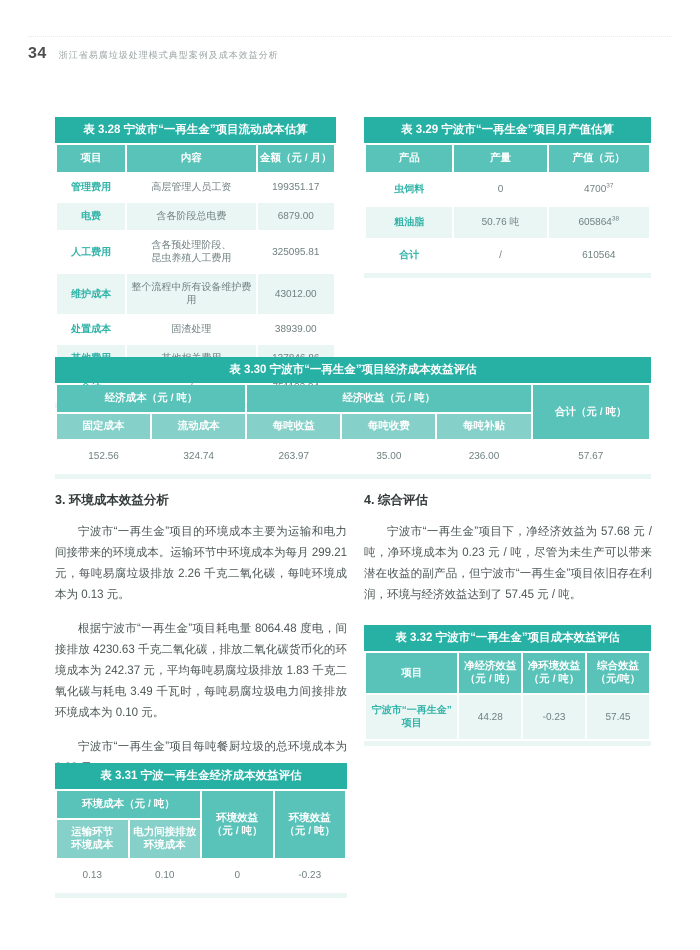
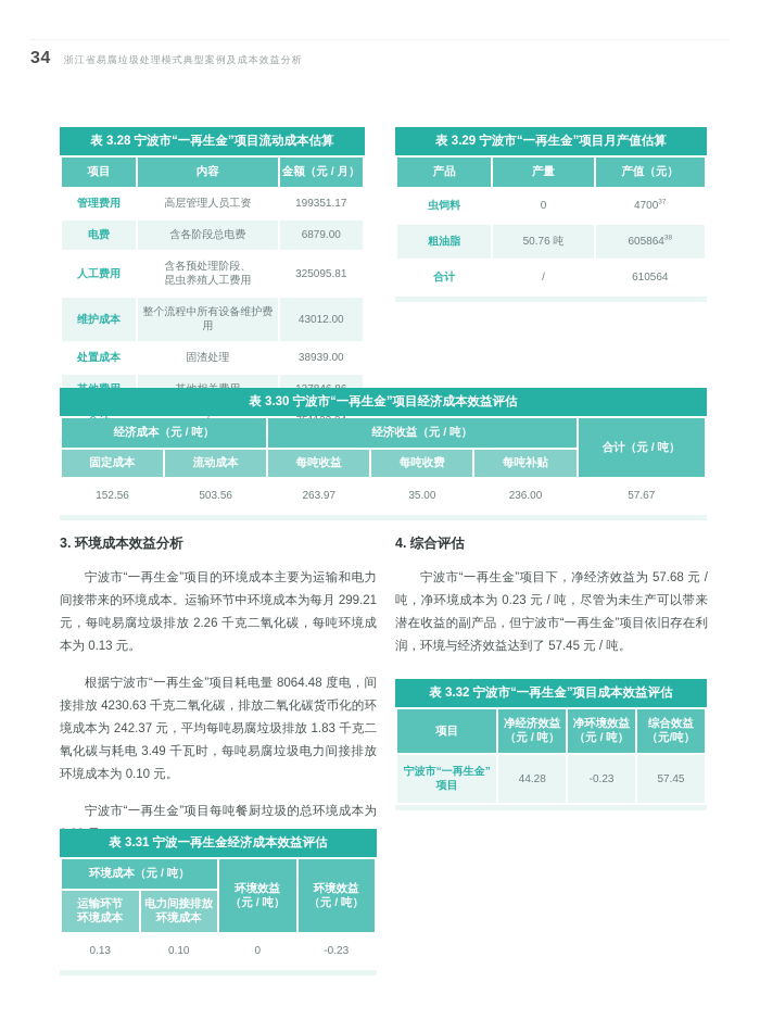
  34
  浙江省易腐垃圾处理模式典型案例及成本效益分析
  表 3.28 宁波市“一再生金”项目流动成本估算
  项目	内容	金额（元 / 月）
  管理费用	高层管理人员工资	199351.17
  电费	含各阶段总电费	6879.00
  人工费用	含各预处理阶段、 昆虫养殖人工费用	325095.81
  维护成本	整个流程中所有设备维护费用	43012.00
  处置成本	固渣处理	38939.00
  表 3.29 宁波市“一再生金”项目月产值估算
  产品	产量	产值（元）
  虫饲料	0	4700
  粗油脂	50.76 吨	605864
  合计	/	610564
  表 3.30 宁波市“一再生金”项目经济成本效益评估
  经济成本（元 / 吨）	经济收益（元 / 吨）	合计（元 / 吨）
  固定成本	流动成本	每吨收益	每吨收费	每吨补贴
- 152.56	324.74	263.97	35.00	236.00	57.67
+ 152.56	503.56	263.97	35.00	236.00	57.67
  3. 环境成本效益分析
  宁波市“一再生金”项目的环境成本主要为运输和电力间接带来的环境成本。运输环节中环境成本为每月 299.21 元，每吨易腐垃圾排放 2.26 千克二氧化碳，每吨环境成本为 0.13 元。
  根据宁波市“一再生金”项目耗电量 8064.48 度电，间接排放 4230.63 千克二氧化碳，排放二氧化碳货币化的环境成本为 242.37 元，平均每吨易腐垃圾排放 1.83 千克二氧化碳与耗电 3.49 千瓦时，每吨易腐垃圾电力间接排放环境成本为 0.10 元。
  宁波市“一再生金”项目每吨餐厨垃圾的总环境成本为
  4. 综合评估
  宁波市“一再生金”项目下，净经济效益为 57.68 元 / 吨，净环境成本为 0.23 元 / 吨，尽管为未生产可以带来潜在收益的副产品，但宁波市“一再生金”项目依旧存在利润，环境与经济效益达到了 57.45 元 / 吨。
  表 3.32 宁波市“一再生金”项目成本效益评估
  项目	净经济效益 （元 / 吨）	净环境效益 （元 / 吨）	综合效益 （元/吨）
  宁波市“一再生金” 项目	44.28	-0.23	57.45
  表 3.31 宁波一再生金经济成本效益评估
  环境成本（元 / 吨）	环境效益 （元 / 吨）	环境效益 （元 / 吨）
  运输环节 环境成本	电力间接排放 环境成本
  0.13	0.10	0	-0.23
